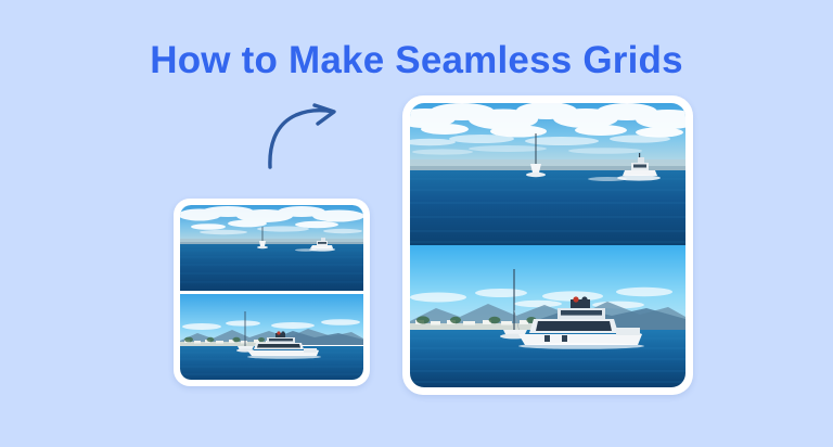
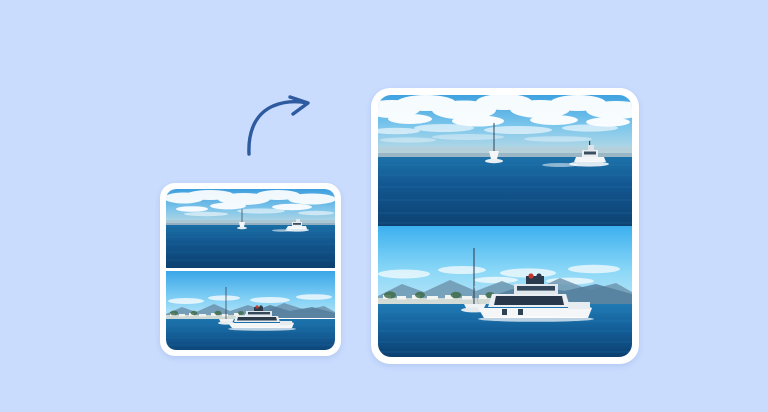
- How to Make Seamless Grids
